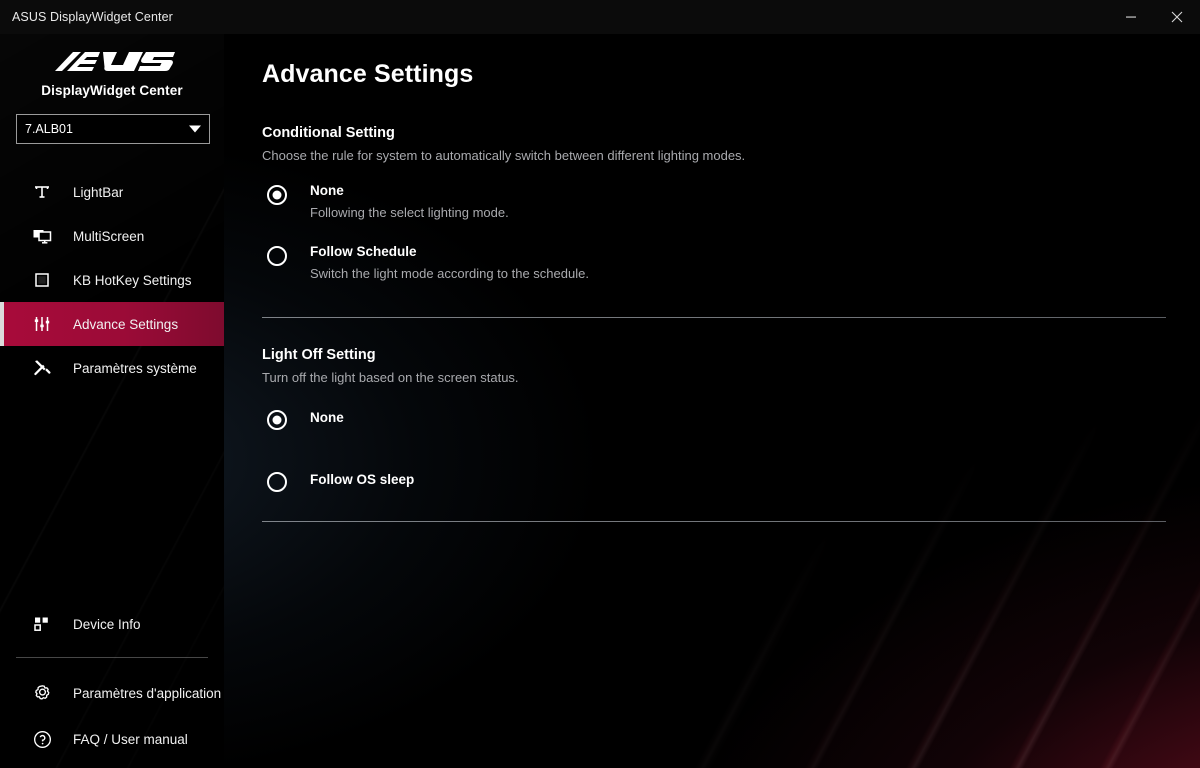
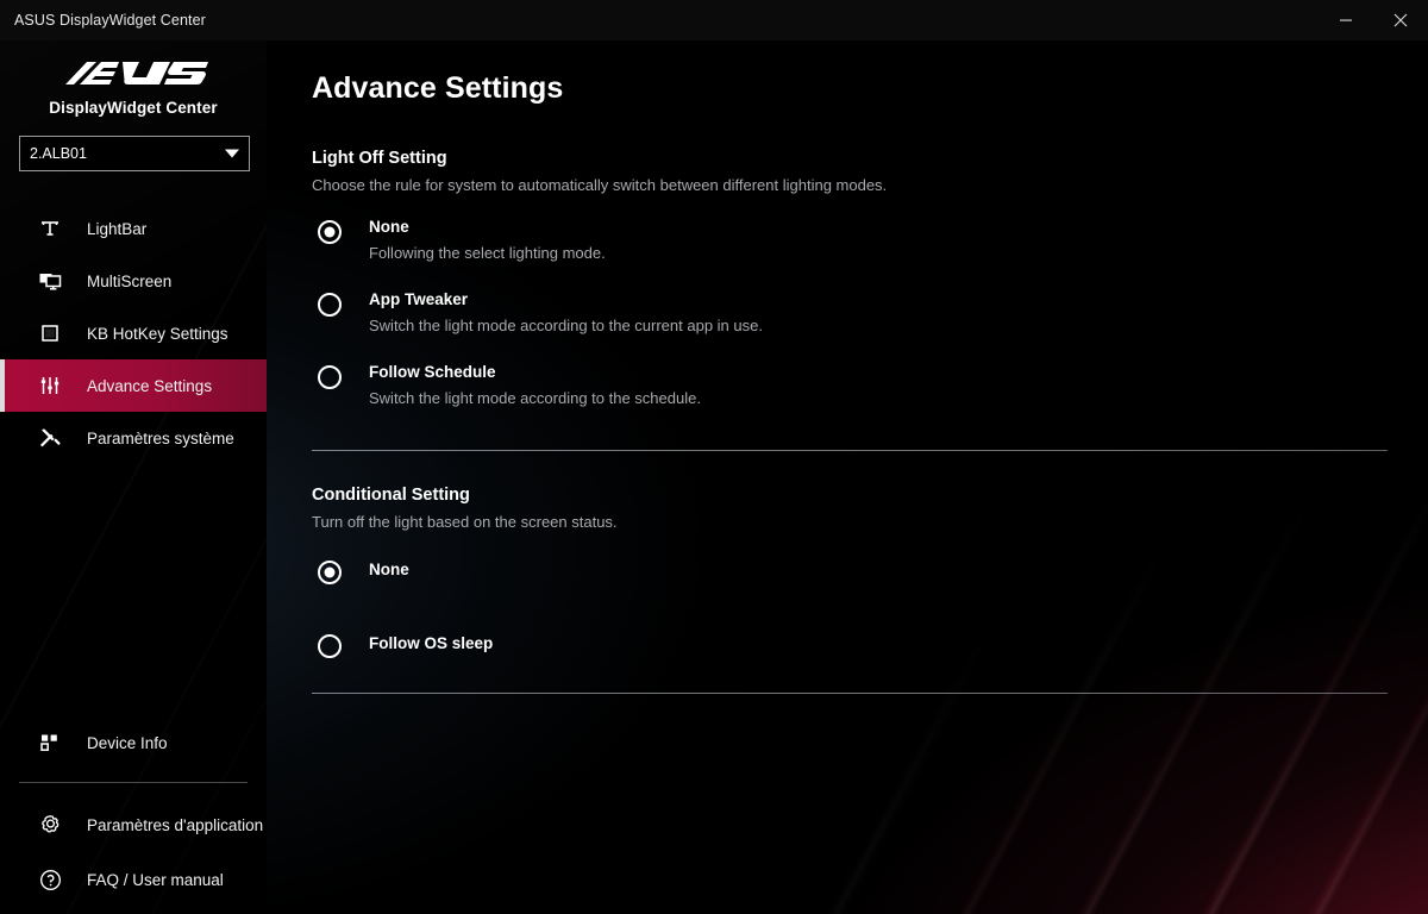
  ASUS DisplayWidget Center
  DisplayWidget Center
- 7.ALB01
+ 2.ALB01
  LightBar
  MultiScreen
  KB HotKey Settings
  Advance Settings
  Paramètres système
  Device Info
  Paramètres d'application
  FAQ / User manual
  Advance Settings
- Conditional Setting
+ Light Off Setting
  Choose the rule for system to automatically switch between different lighting modes.
  None
  Following the select lighting mode.
+ App Tweaker
+ Switch the light mode according to the current app in use.
  Follow Schedule
  Switch the light mode according to the schedule.
- Light Off Setting
+ Conditional Setting
  Turn off the light based on the screen status.
  None
  Follow OS sleep
